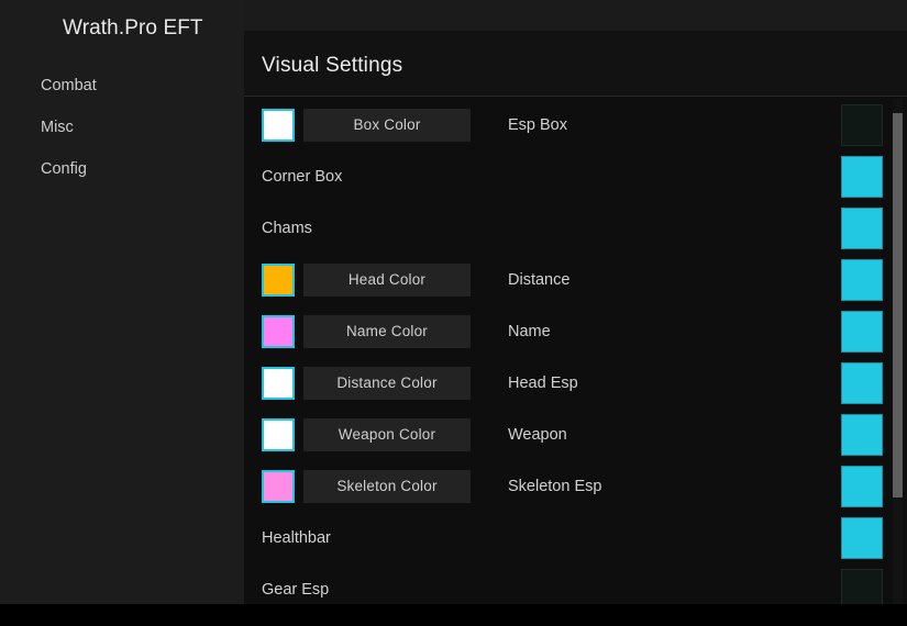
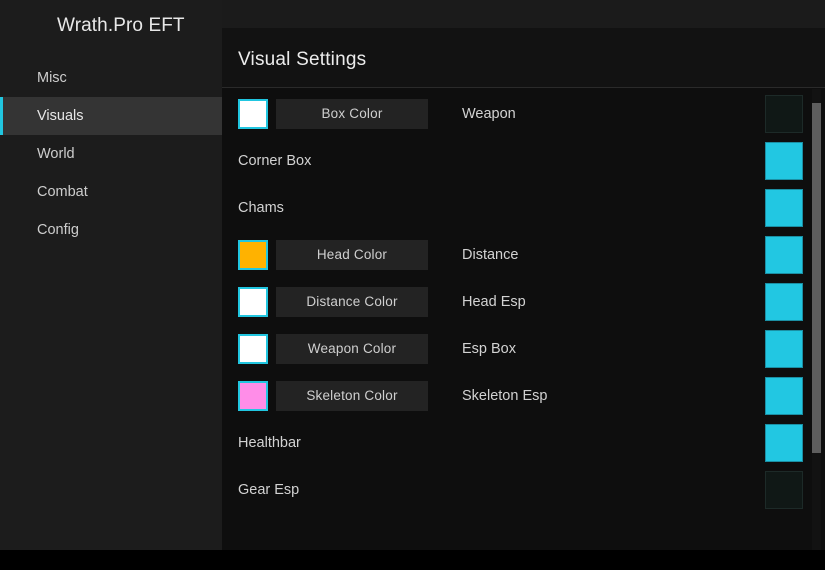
  Wrath.Pro EFT
- Combat
+ Misc
+ Visuals
+ World
- Misc
+ Combat
  Config
  Visual Settings
  Box Color
- Esp Box
+ Weapon
  Corner Box
  Chams
  Head Color
  Distance
- Name Color
- Name
  Distance Color
  Head Esp
  Weapon Color
- Weapon
+ Esp Box
  Skeleton Color
  Skeleton Esp
  Healthbar
  Gear Esp
